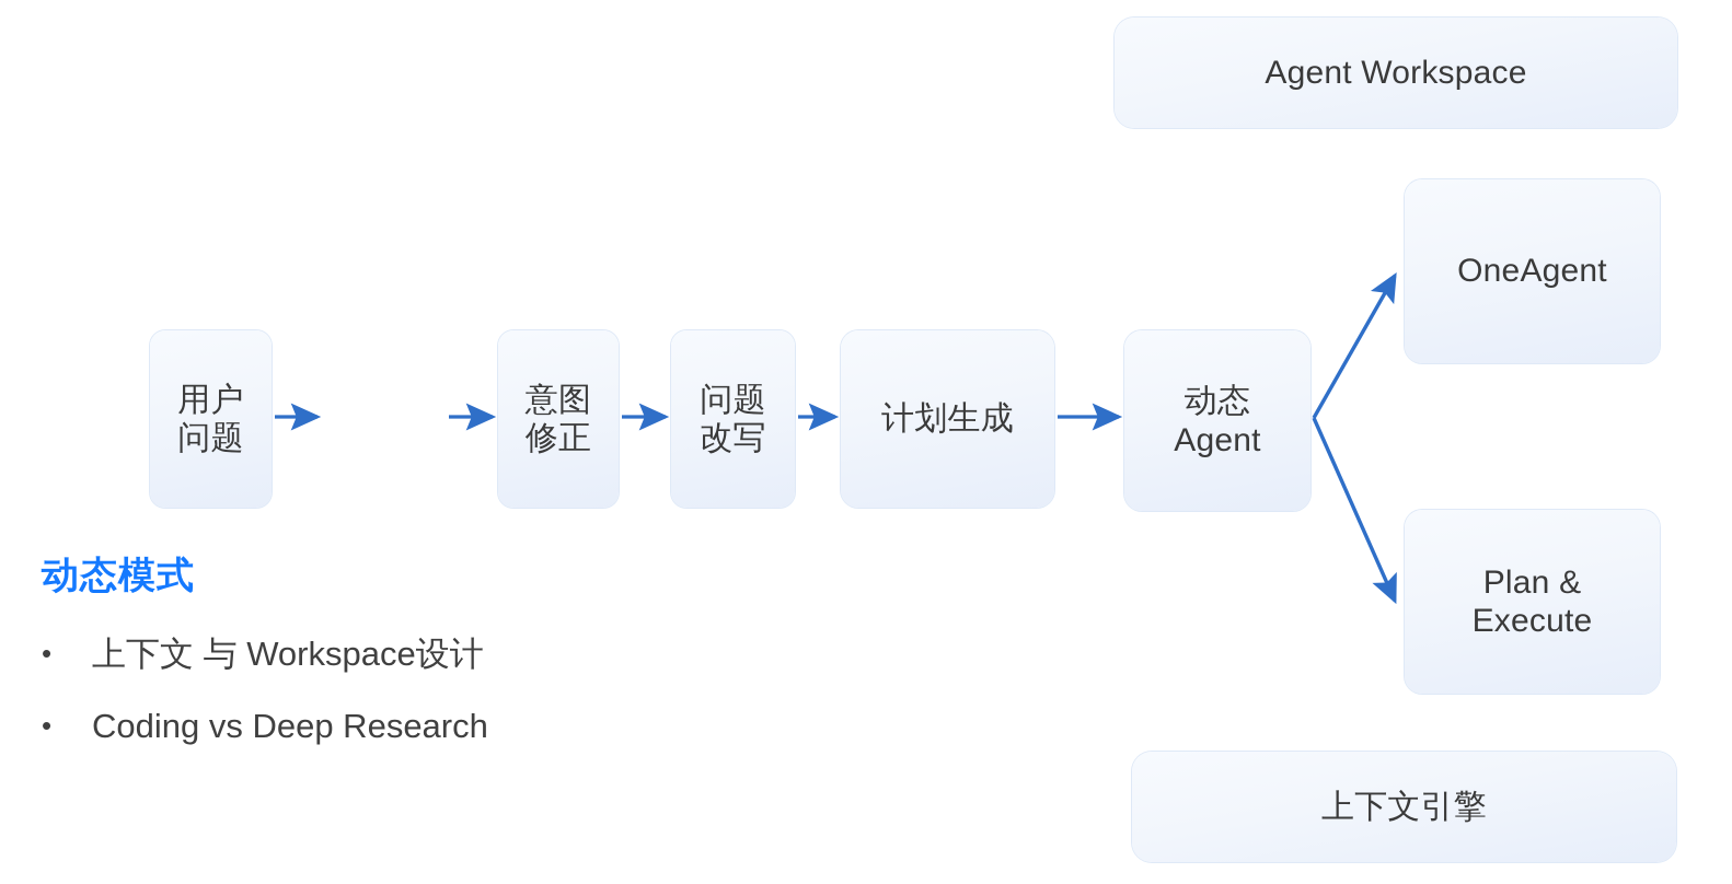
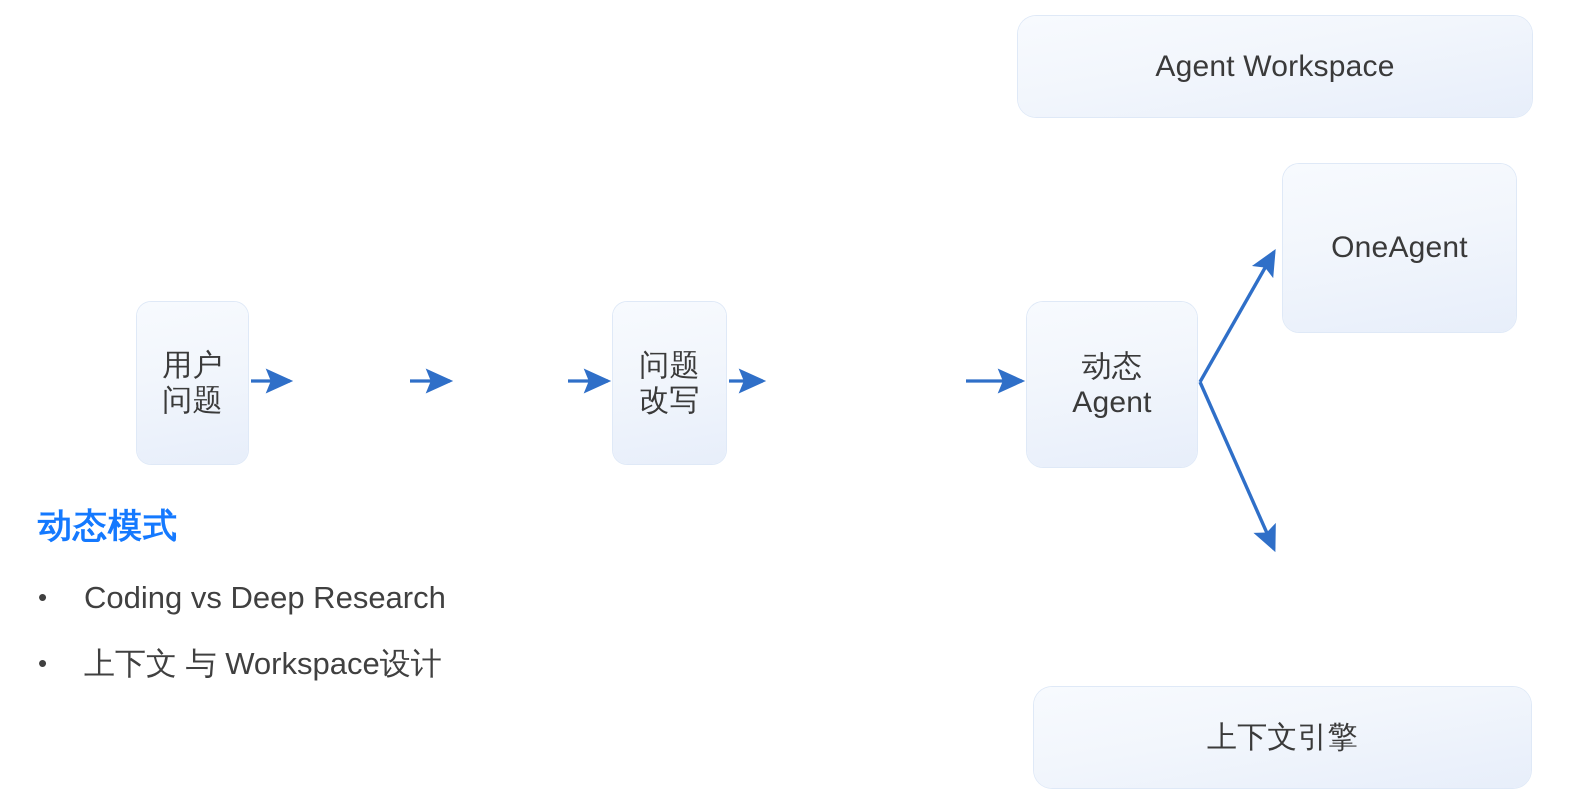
  用户
  问题
- 意图
- 修正
  问题
  改写
- 计划生成
  动态
  Agent
  Agent Workspace
  OneAgent
- Plan &
- Execute
  上下文引擎
  动态模式
  •
- 上下文 与 Workspace设计
+ Coding vs Deep Research
  •
- Coding vs Deep Research
+ 上下文 与 Workspace设计
